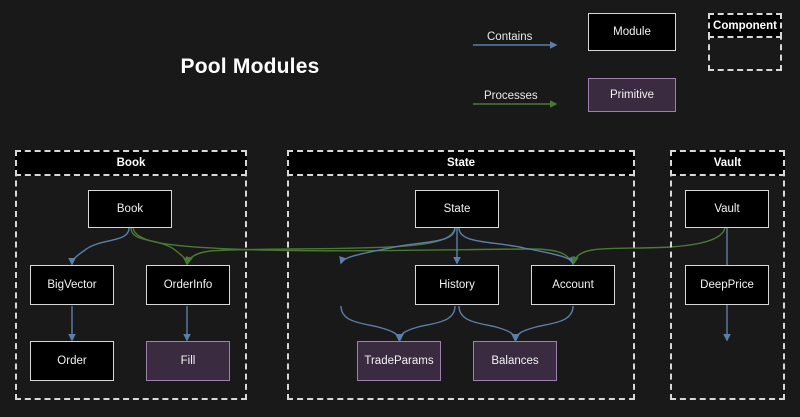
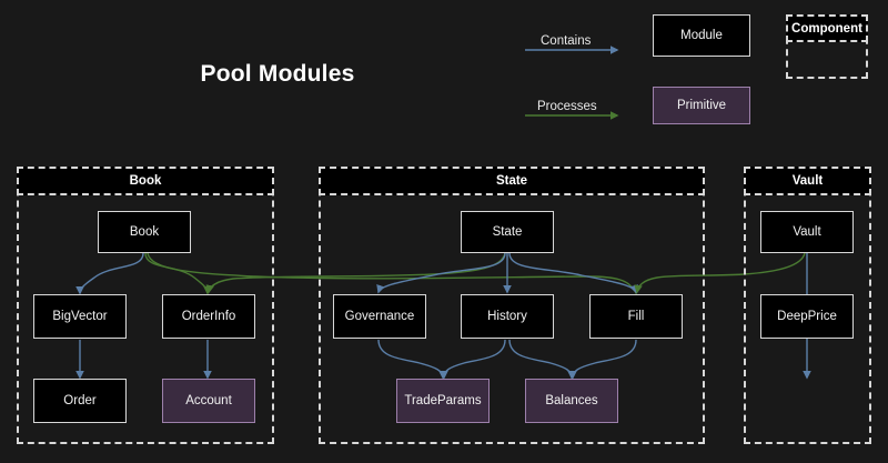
  Pool Modules
  Contains
  Processes
  Module
  Primitive
  Component
  Book
  Book
  BigVector
  OrderInfo
  Order
- Fill
+ Account
  State
  State
+ Governance
  History
- Account
+ Fill
  TradeParams
  Balances
  Vault
  Vault
  DeepPrice
